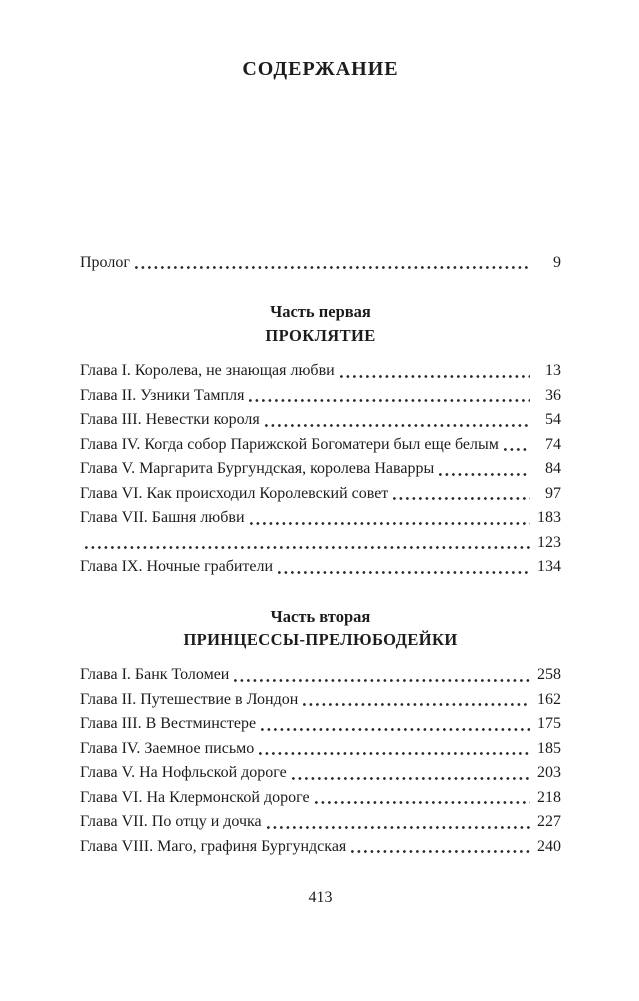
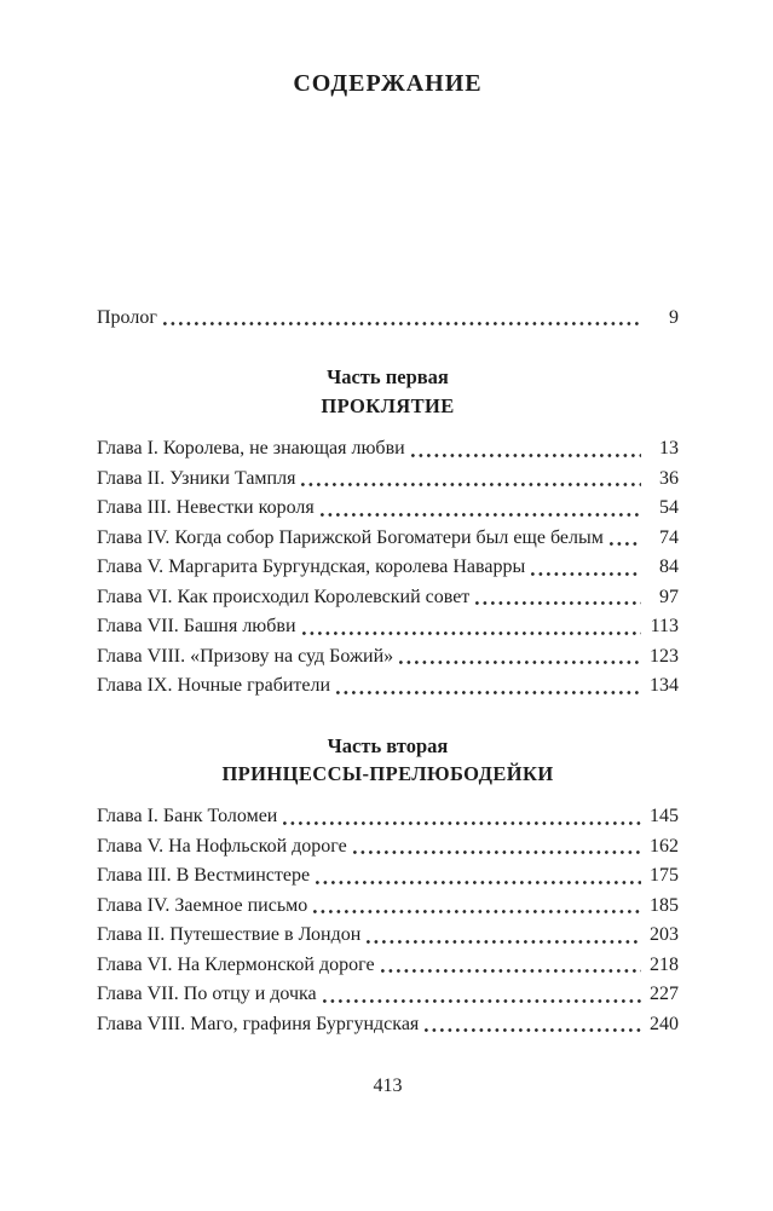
  СОДЕРЖАНИЕ
  Пролог
  9
  Часть первая
  ПРОКЛЯТИЕ
  Глава I. Королева, не знающая любви
  13
  Глава II. Узники Тампля
  36
  Глава III. Невестки короля
  54
  Глава IV. Когда собор Парижской Богоматери был еще белым
  74
  Глава V. Маргарита Бургундская, королева Наварры
  84
  Глава VI. Как происходил Королевский совет
  97
  Глава VII. Башня любви
- 183
+ 113
+ Глава VIII. «Призову на суд Божий»
  123
  Глава IX. Ночные грабители
  134
  Часть вторая
  ПРИНЦЕССЫ-ПРЕЛЮБОДЕЙКИ
  Глава I. Банк Толомеи
- 258
+ 145
- Глава II. Путешествие в Лондон
+ Глава V. На Нофльской дороге
  162
  Глава III. В Вестминстере
  175
  Глава IV. Заемное письмо
  185
- Глава V. На Нофльской дороге
+ Глава II. Путешествие в Лондон
  203
  Глава VI. На Клермонской дороге
  218
  Глава VII. По отцу и дочка
  227
  Глава VIII. Маго, графиня Бургундская
  240
  413
